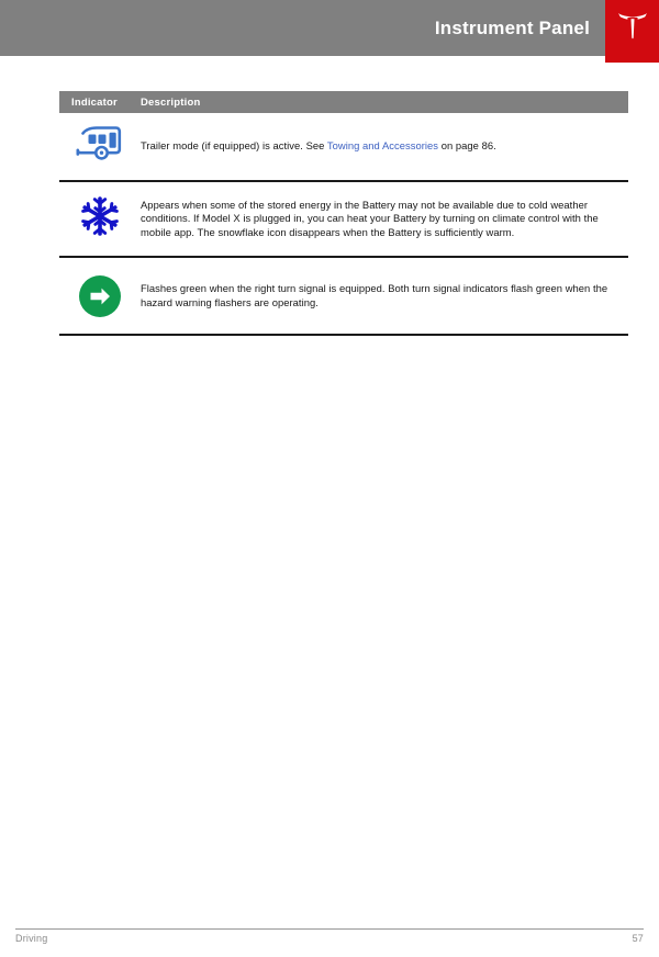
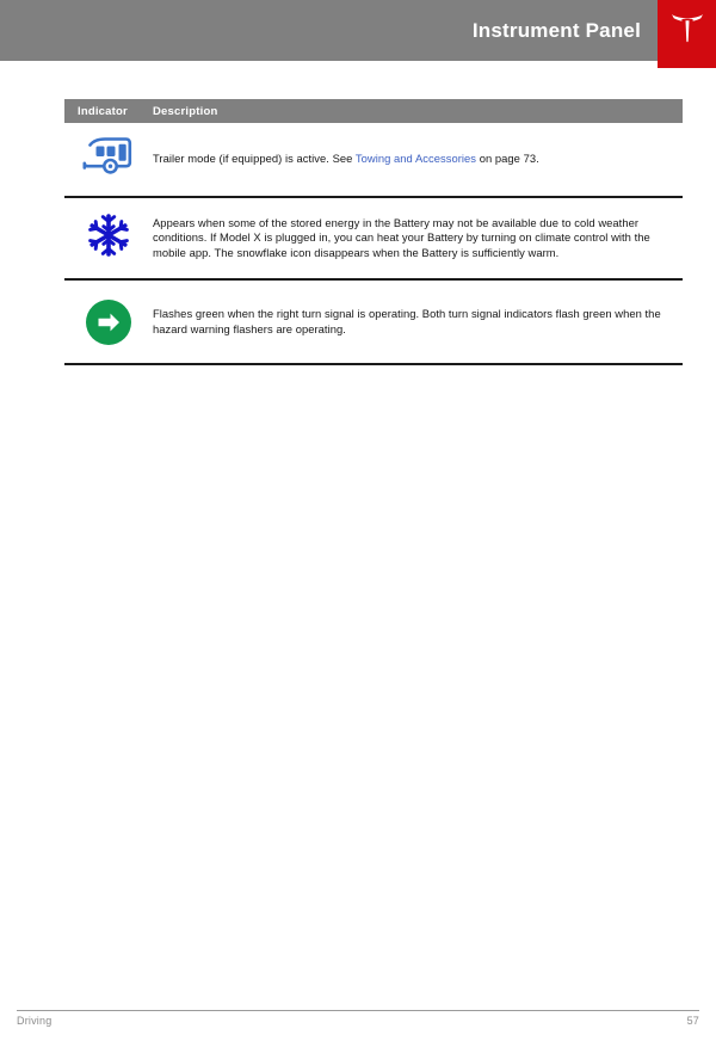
  Instrument Panel
  Indicator
  Description
- Trailer mode (if equipped) is active. See Towing and Accessories on page 86.
+ Trailer mode (if equipped) is active. See Towing and Accessories on page 73.
  Appears when some of the stored energy in the Battery may not be available due to cold weather conditions. If Model X is plugged in, you can heat your Battery by turning on climate control with the mobile app. The snowflake icon disappears when the Battery is sufficiently warm.
- Flashes green when the right turn signal is equipped. Both turn signal indicators flash green when the hazard warning flashers are operating.
+ Flashes green when the right turn signal is operating. Both turn signal indicators flash green when the hazard warning flashers are operating.
  Driving
  57
